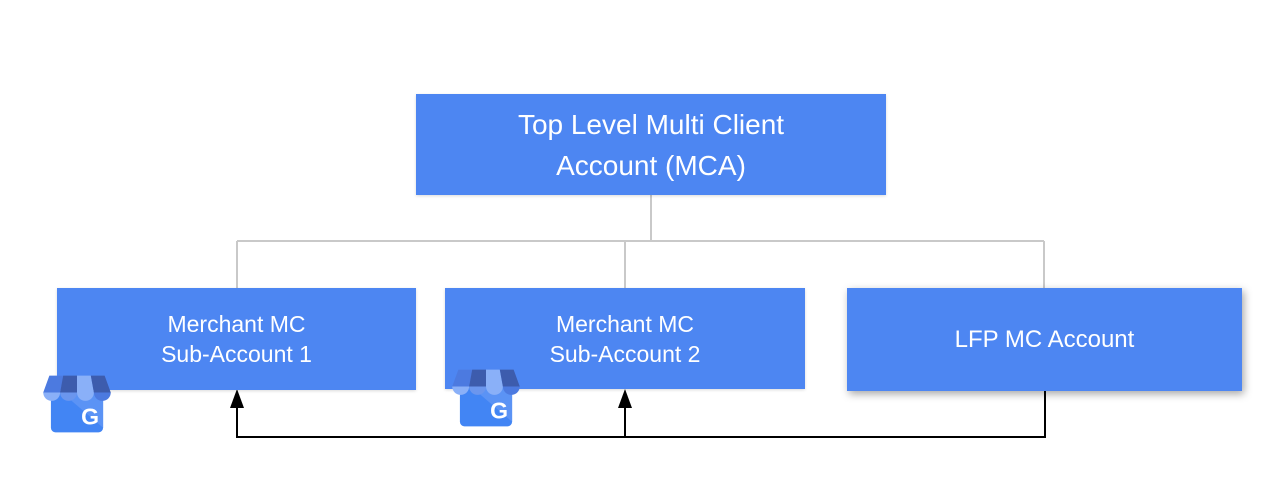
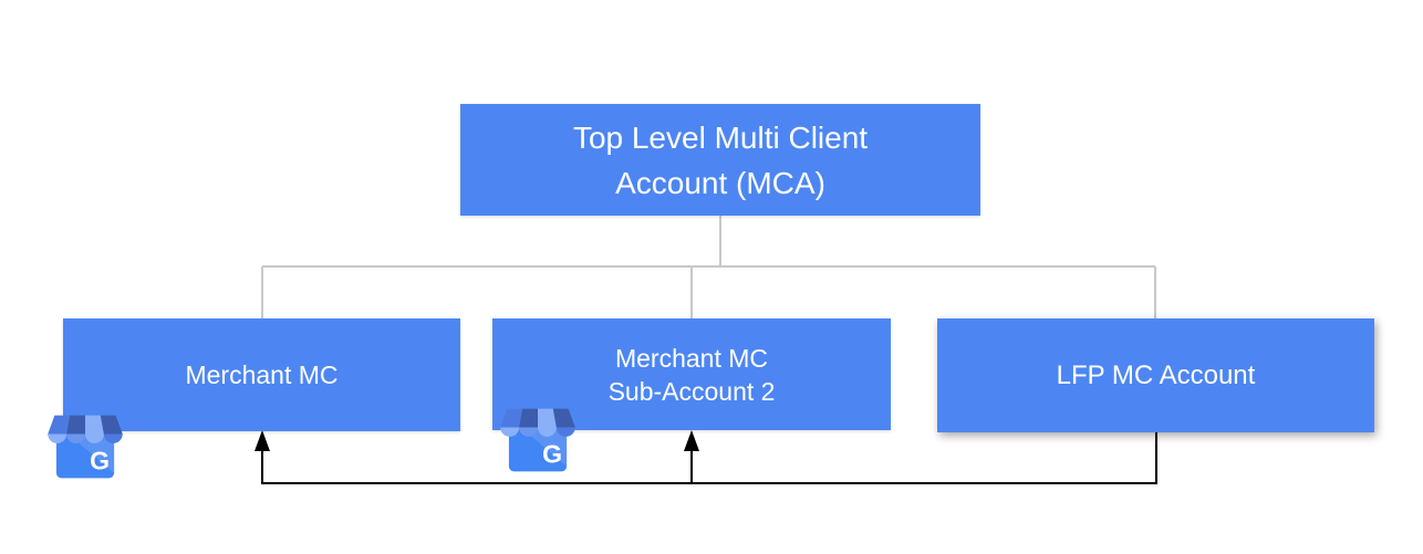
  Top Level Multi Client
  Account (MCA)
  Merchant MC
- Sub-Account 1
  Merchant MC
  Sub-Account 2
  LFP MC Account
  G
  G
